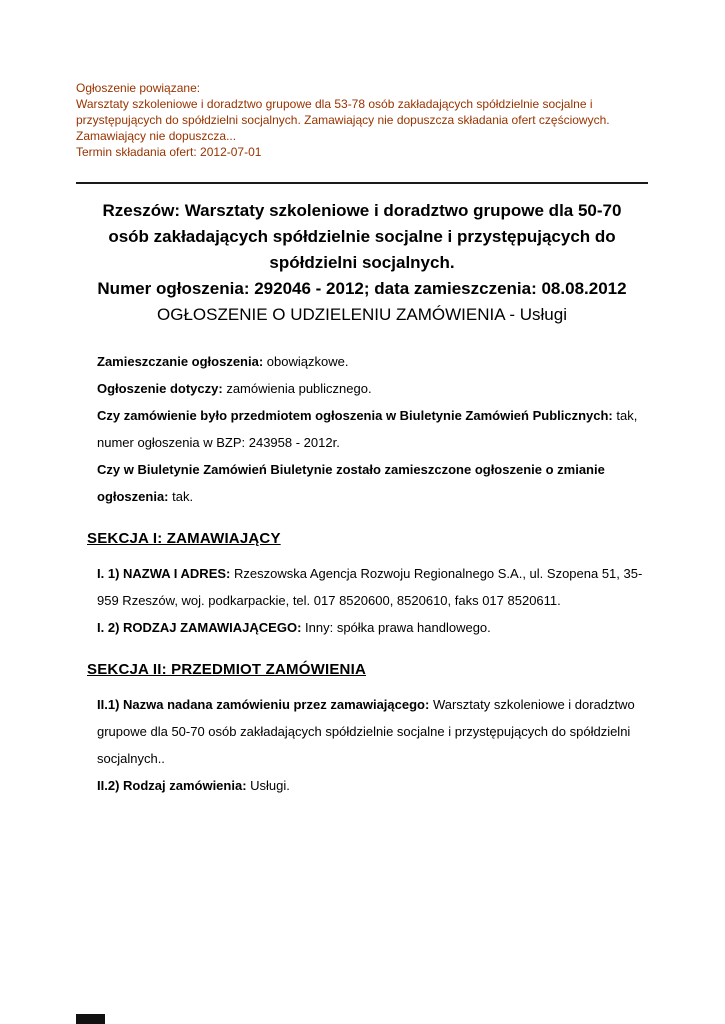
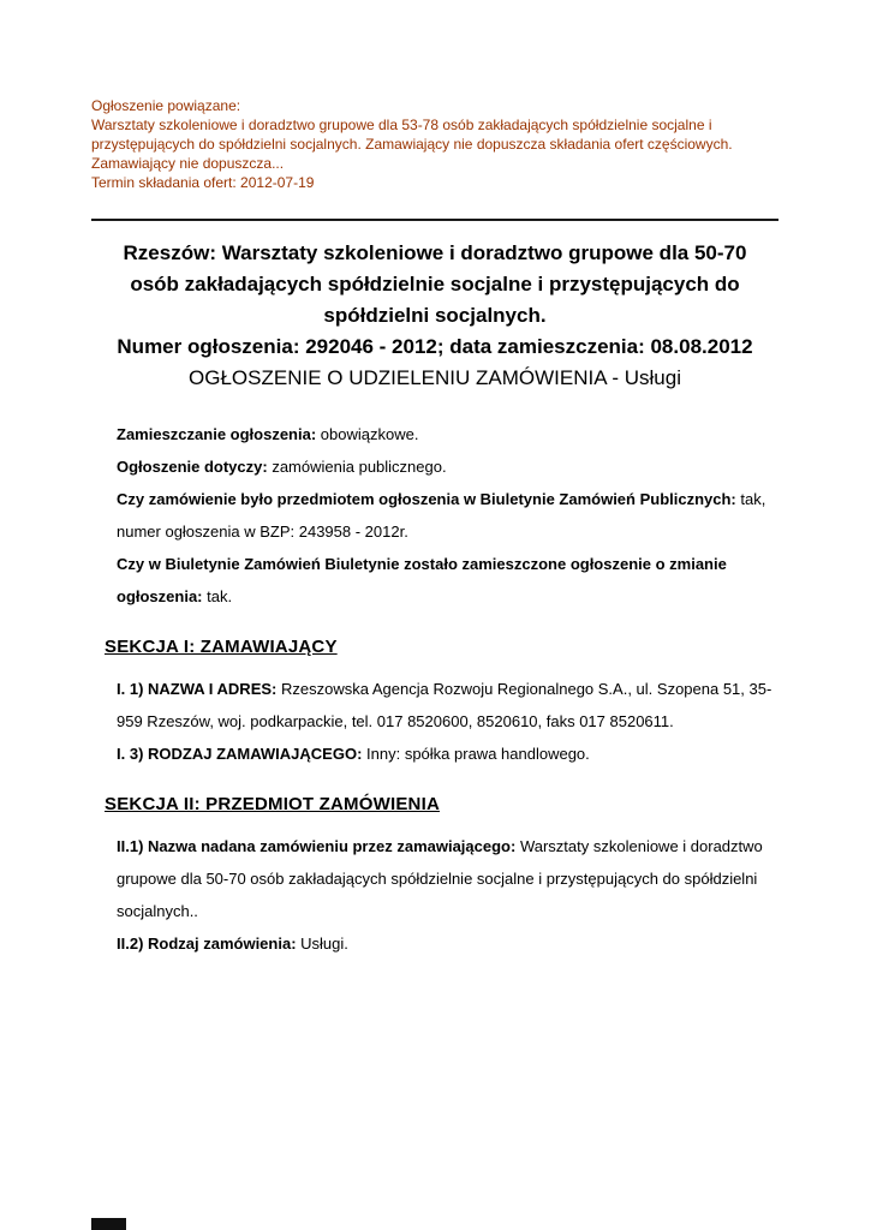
  Ogłoszenie powiązane:
  Warsztaty szkoleniowe i doradztwo grupowe dla 53-78 osób zakładających spółdzielnie socjalne i przystępujących do spółdzielni socjalnych. Zamawiający nie dopuszcza składania ofert częściowych.
  Zamawiający nie dopuszcza...
- Termin składania ofert: 2012-07-01
+ Termin składania ofert: 2012-07-19
  Rzeszów: Warsztaty szkoleniowe i doradztwo grupowe dla 50-70 osób zakładających spółdzielnie socjalne i przystępujących do spółdzielni socjalnych.
  Numer ogłoszenia: 292046 - 2012; data zamieszczenia: 08.08.2012
  OGŁOSZENIE O UDZIELENIU ZAMÓWIENIA - Usługi
  Zamieszczanie ogłoszenia: obowiązkowe.
  Ogłoszenie dotyczy: zamówienia publicznego.
  Czy zamówienie było przedmiotem ogłoszenia w Biuletynie Zamówień Publicznych: tak, numer ogłoszenia w BZP: 243958 - 2012r.
  Czy w Biuletynie Zamówień Biuletynie zostało zamieszczone ogłoszenie o zmianie ogłoszenia: tak.
  SEKCJA I: ZAMAWIAJĄCY
  I. 1) NAZWA I ADRES: Rzeszowska Agencja Rozwoju Regionalnego S.A., ul. Szopena 51, 35-959 Rzeszów, woj. podkarpackie, tel. 017 8520600, 8520610, faks 017 8520611.
- I. 2) RODZAJ ZAMAWIAJĄCEGO: Inny: spółka prawa handlowego.
+ I. 3) RODZAJ ZAMAWIAJĄCEGO: Inny: spółka prawa handlowego.
  SEKCJA II: PRZEDMIOT ZAMÓWIENIA
  II.1) Nazwa nadana zamówieniu przez zamawiającego: Warsztaty szkoleniowe i doradztwo grupowe dla 50-70 osób zakładających spółdzielnie socjalne i przystępujących do spółdzielni socjalnych..
  II.2) Rodzaj zamówienia: Usługi.
